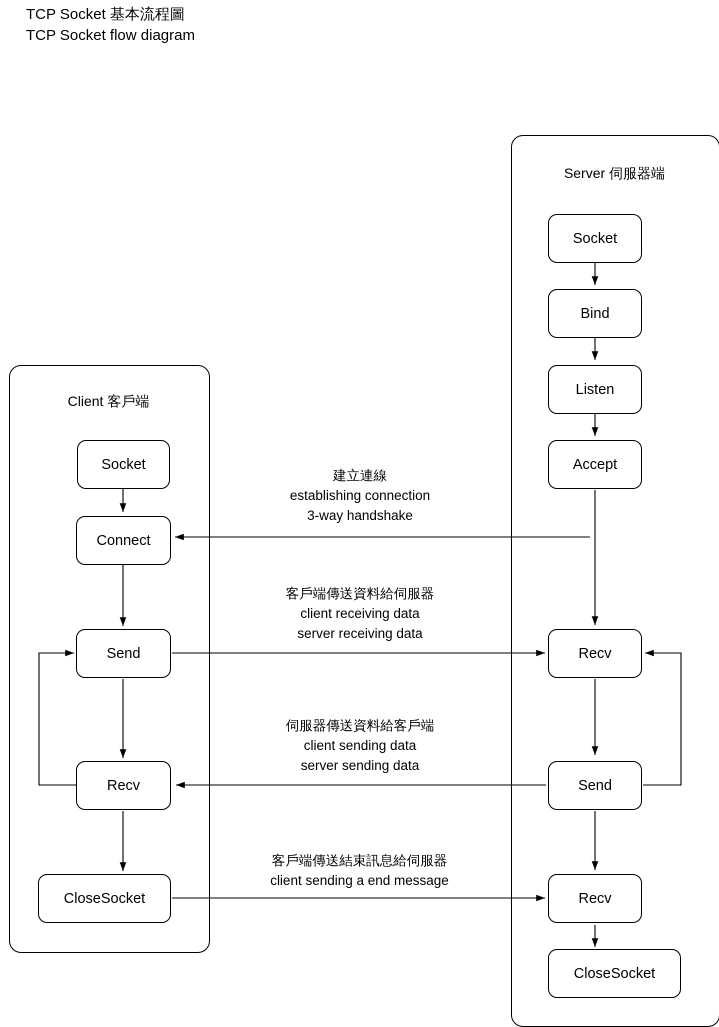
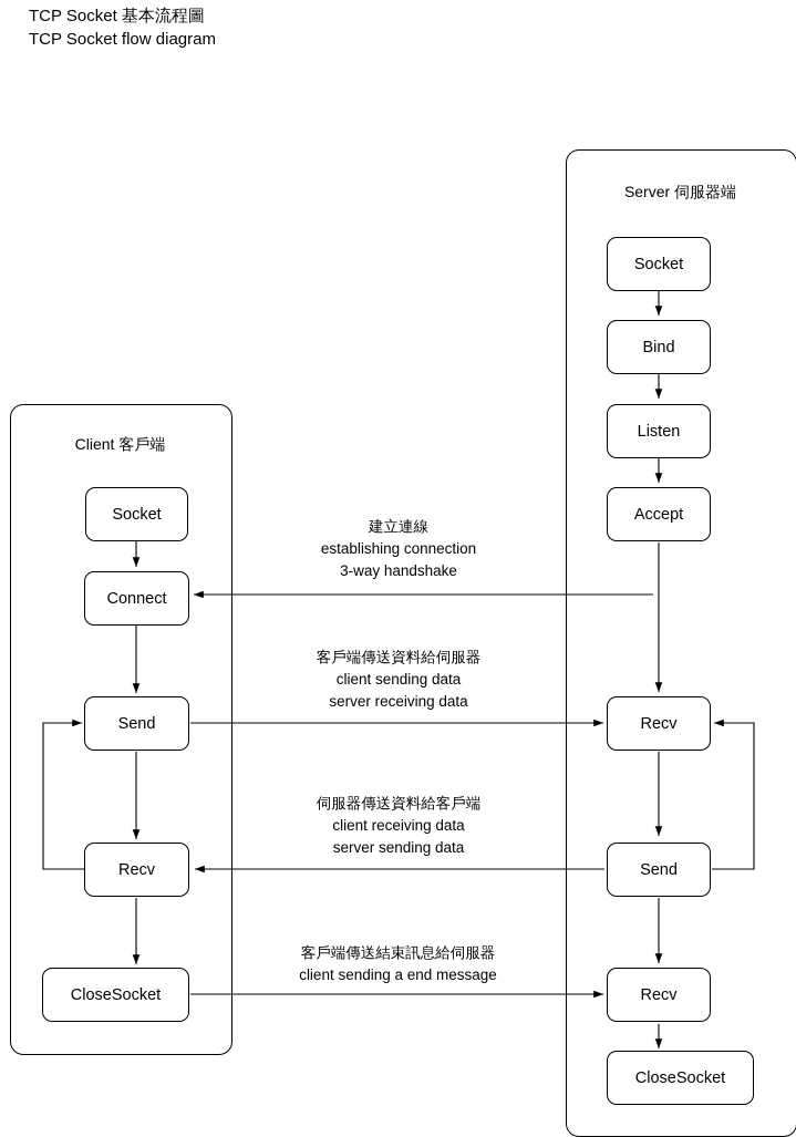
  TCP Socket 基本流程圖
  TCP Socket flow diagram
  Server 伺服器端
  Socket
  Bind
  Listen
  Accept
  Recv
  Send
  Recv
  CloseSocket
  Client 客戶端
  Socket
  Connect
  Send
  Recv
  CloseSocket
  建立連線
  establishing connection
  3-way handshake
  客戶端傳送資料給伺服器
- client receiving data
+ client sending data
  server receiving data
  伺服器傳送資料給客戶端
- client sending data
+ client receiving data
  server sending data
  客戶端傳送結束訊息給伺服器
  client sending a end message
